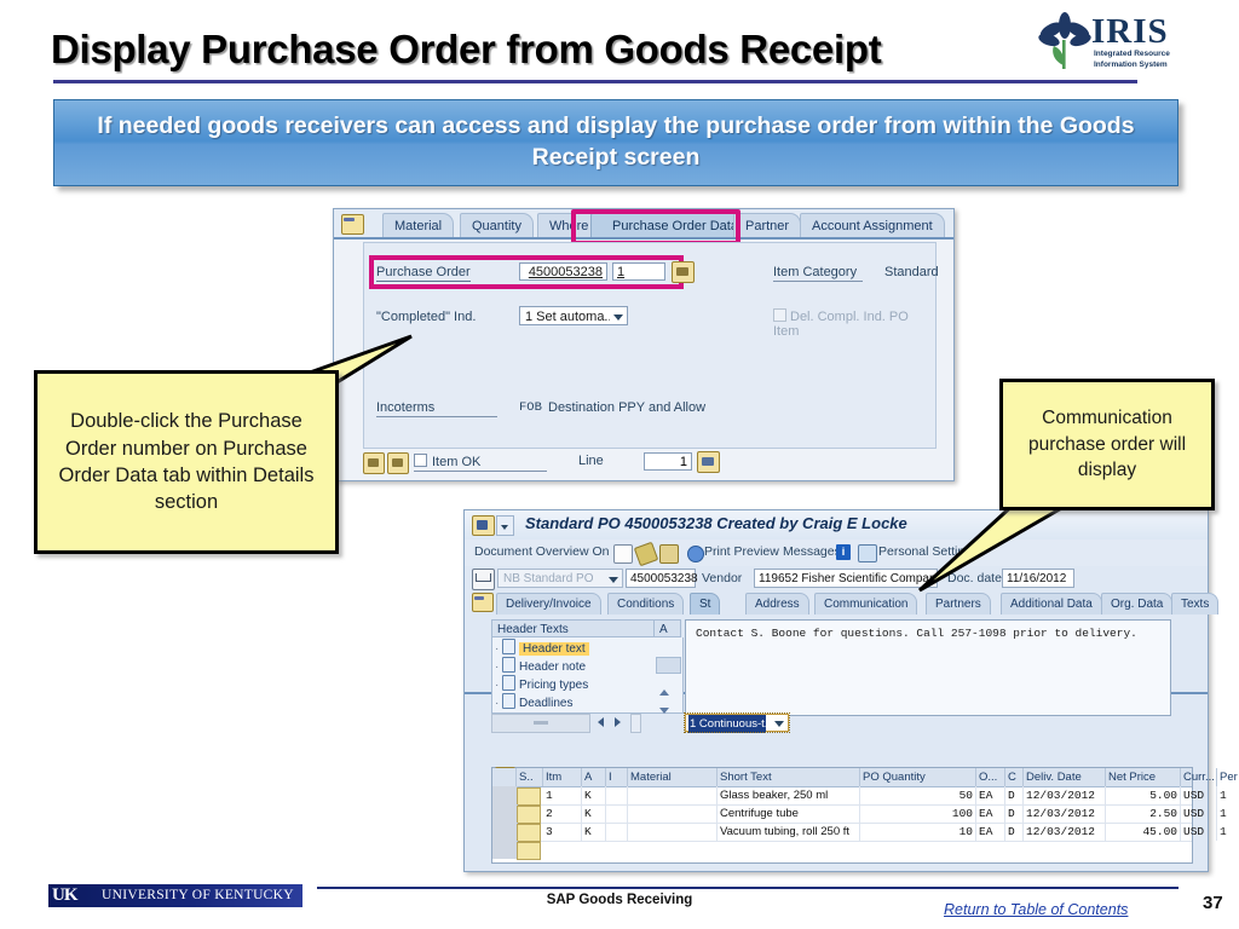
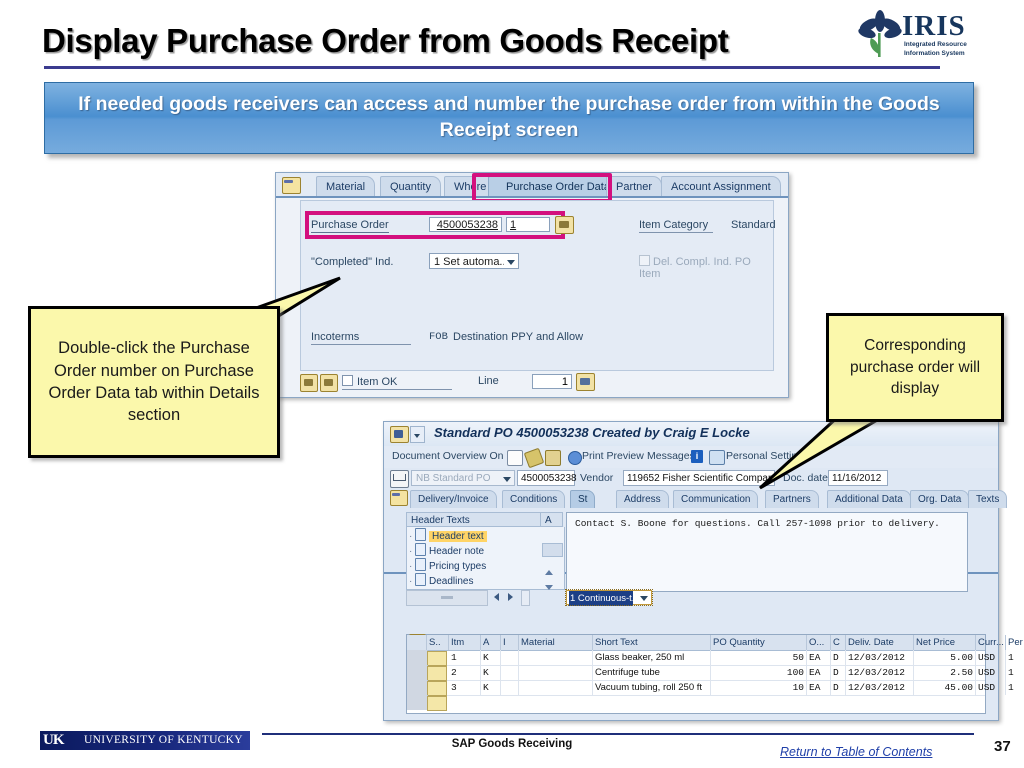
  Display Purchase Order from Goods Receipt
  IRIS
- If needed goods receivers can access and display the purchase order from within the Goods Receipt screen
+ If needed goods receivers can access and number the purchase order from within the Goods Receipt screen
  Material
  Quantity
  Where
  Purchase Order Dat
  Partner
  Account Assignment
  Purchase Order
  4500053238
  1
  "Completed" Ind.
  1 Set automa.
  Item Category
  Standard
  Del. Compl. Ind. PO Item
  Incoterms
  FOB
  Destination PPY and Allow
  Item OK
  Line
  1
  Standard PO 4500053238 Created by Craig E Locke
  Document Overview On
  Print Preview
  Message
  i
  Personal Setti
  NB Standard PO
  4500053238
  Vendor
  119652 Fisher Scientific Compa
  Doc. date
  11/16/2012
  Delivery/Invoice
  Conditions
  St
  Address
  Communication
  Partners
  Additional Data
  Org. Data
  Texts
  Header Texts
  A
  · Header text
  · Header note
  · Pricing types
  · Deadlines
  Contact S. Boone for questions. Call 257-1098 prior to delivery.
  1 Continuous-t
  S..
  Itm
  A
  I
  Material
  Short Text
  PO Quantity
  O...
  C
  Deliv. Date
  Net Price
  Curr...
  Per
  1
  K
  Glass beaker, 250 ml
  50
  EA
  D
  12/03/2012
  5.00
  USD
  1
  2
  K
  Centrifuge tube
  100
  EA
  D
  12/03/2012
  2.50
  USD
  1
  3
  K
  Vacuum tubing, roll 250 ft
  10
  EA
  D
  12/03/2012
  45.00
  USD
  1
  Double-click the Purchase Order number on Purchase Order Data tab within Details section
- Communication purchase order will display
+ Corresponding purchase order will display
  UK
  UNIVERSITY OF KENTUCKY
  SAP Goods Receiving
  Return to Table of Contents
  37
